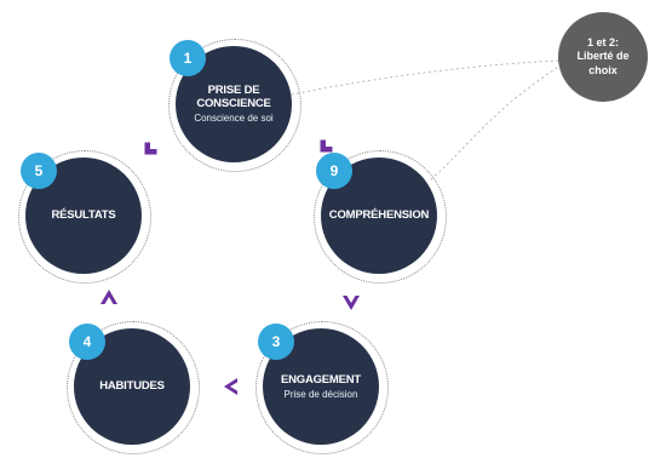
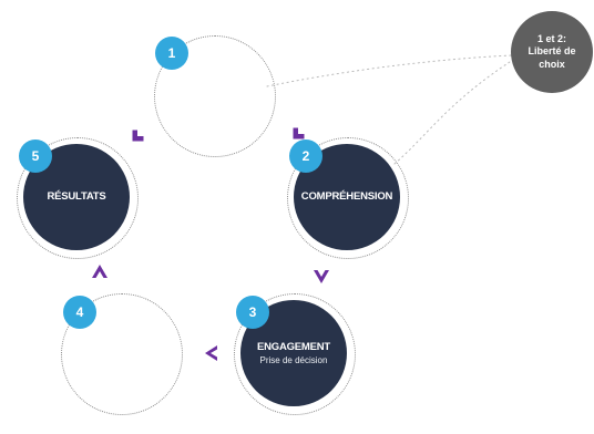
- PRISE DE CONSCIENCE
- Conscience de soi
  1
  COMPRÉHENSION
- 9
+ 2
  ENGAGEMENT
  Prise de décision
  3
- HABITUDES
  4
  RÉSULTATS
  5
  1 et 2:
  Liberté de
  choix
